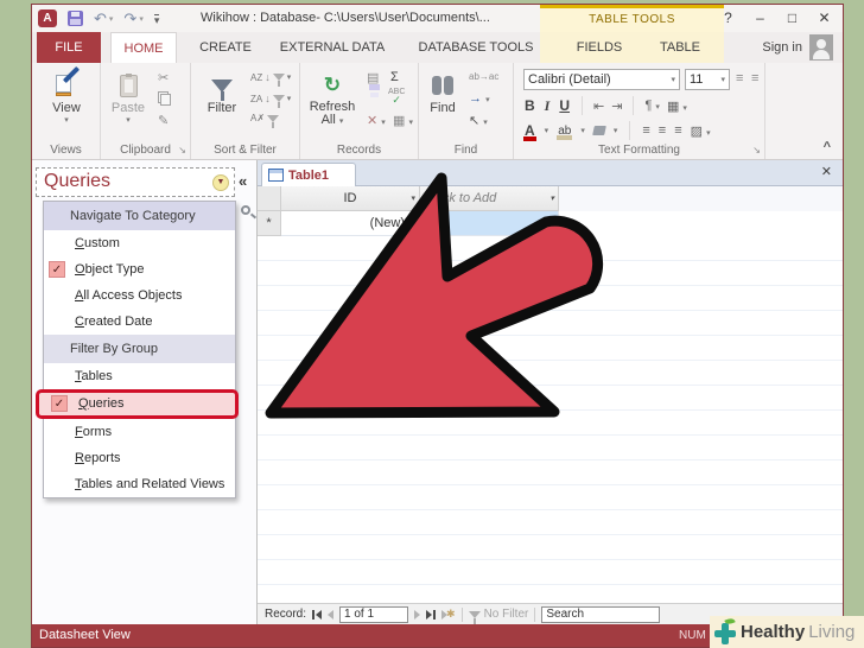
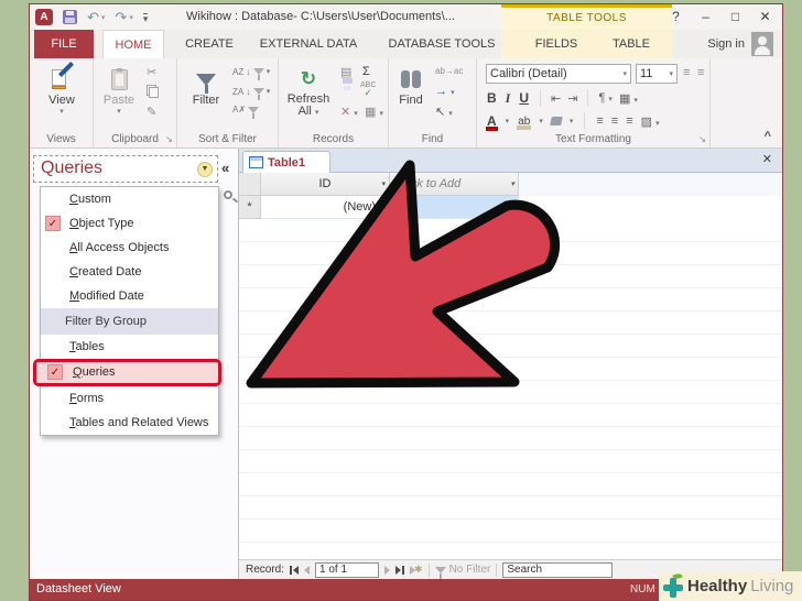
  A
  ↶
  ↷
  ▾
  Wikihow : Database- C:\Users\User\Documents\...
  TABLE TOOLS
  ?
  –
  □
  ✕
  FILE
  HOME
  CREATE
  EXTERNAL DATA
  DATABASE TOOLS
  FIELDS
  TABLE
  Sign in
  View
  Views
  Paste
  ✂
  ✎
  Clipboard
  ↘
  Filter
  AZ
  ↓
  ZA
  ↓
  A✗
  Sort & Filter
  ↻
  Refresh
  All
  ▤
  Σ
  ✓
  Records
  Find
  ab→ac
  Find
  Calibri (Detail)
  11
  ≡
  ≡
  B
  I
  U
  ⇤
  ⇥
  A
  ab
  ≡
  ≡
  ≡
  Text Formatting
  ↘
  ^
  Queries
  «
- Navigate To Category
  Custom
  ✓
  Object Type
  All Access Objects
  Created Date
+ Modified Date
  Filter By Group
  Tables
  ✓
  Queries
  Forms
- Reports
  Tables and Related Views
  Table1
  ✕
  ID
  *
  (New
  Record:
  1 of 1
  ✱
  No Filter
  Search
  Datasheet View
  Healthy
  Living
